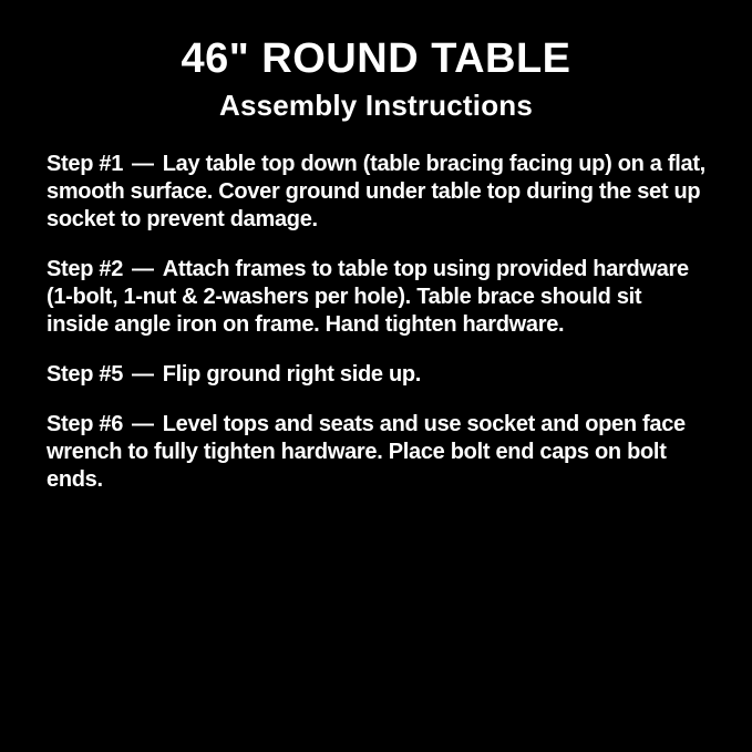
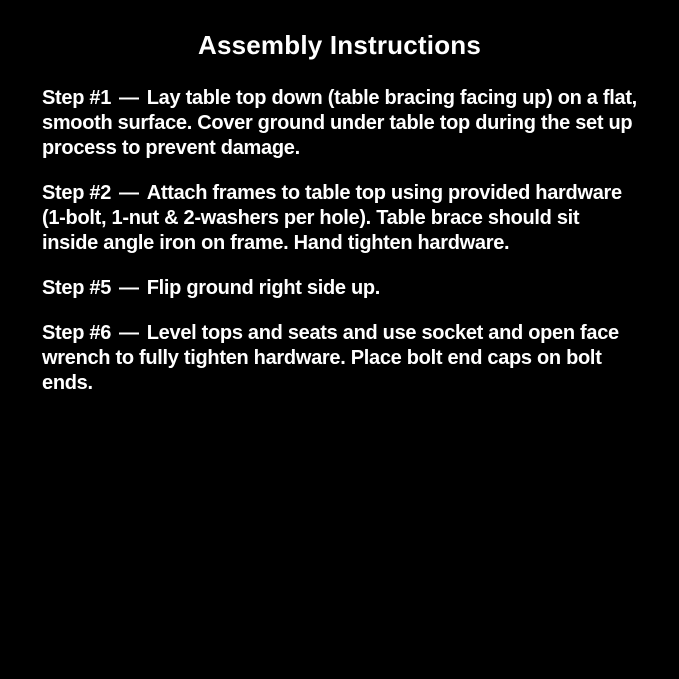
- 46" ROUND TABLE
  Assembly Instructions
- Step #1 — Lay table top down (table bracing facing up) on a flat, smooth surface. Cover ground under table top during the set up socket to prevent damage.
+ Step #1 — Lay table top down (table bracing facing up) on a flat, smooth surface. Cover ground under table top during the set up process to prevent damage.
  Step #2 — Attach frames to table top using provided hardware (1-bolt, 1-nut & 2-washers per hole). Table brace should sit inside angle iron on frame. Hand tighten hardware.
  Step #5 — Flip ground right side up.
  Step #6 — Level tops and seats and use socket and open face wrench to fully tighten hardware. Place bolt end caps on bolt ends.
